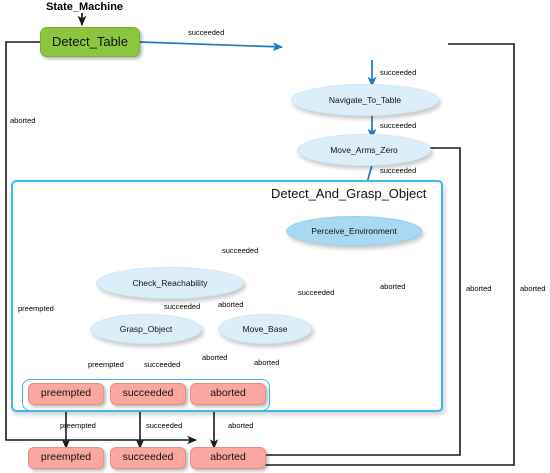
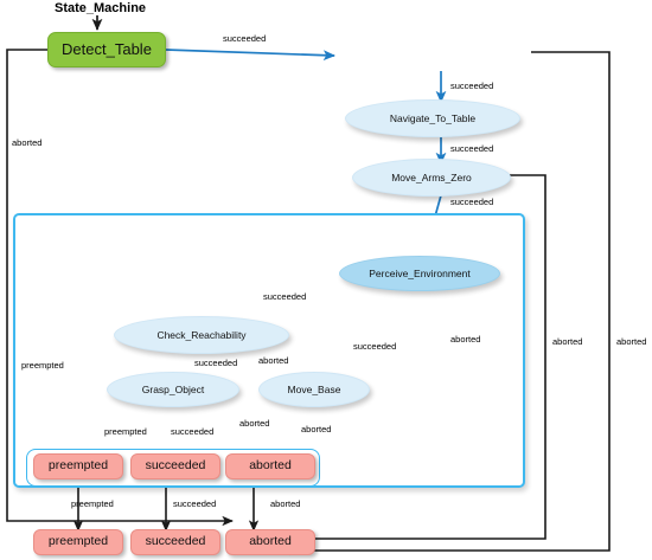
  State_Machine
  Detect_Table
  Navigate_To_Table
  Move_Arms_Zero
- Detect_And_Grasp_Object
  Perceive_Environment
  Check_Reachability
  Grasp_Object
  Move_Base
  preempted
  succeeded
  aborted
  preempted
  succeeded
  aborted
  succeeded
  aborted
  succeeded
  succeeded
  succeeded
  succeeded
  aborted
  succeeded
  aborted
  succeeded
  aborted
  preempted
  succeeded
  aborted
  preempted
  preempted
  succeeded
  aborted
  aborted
  aborted
